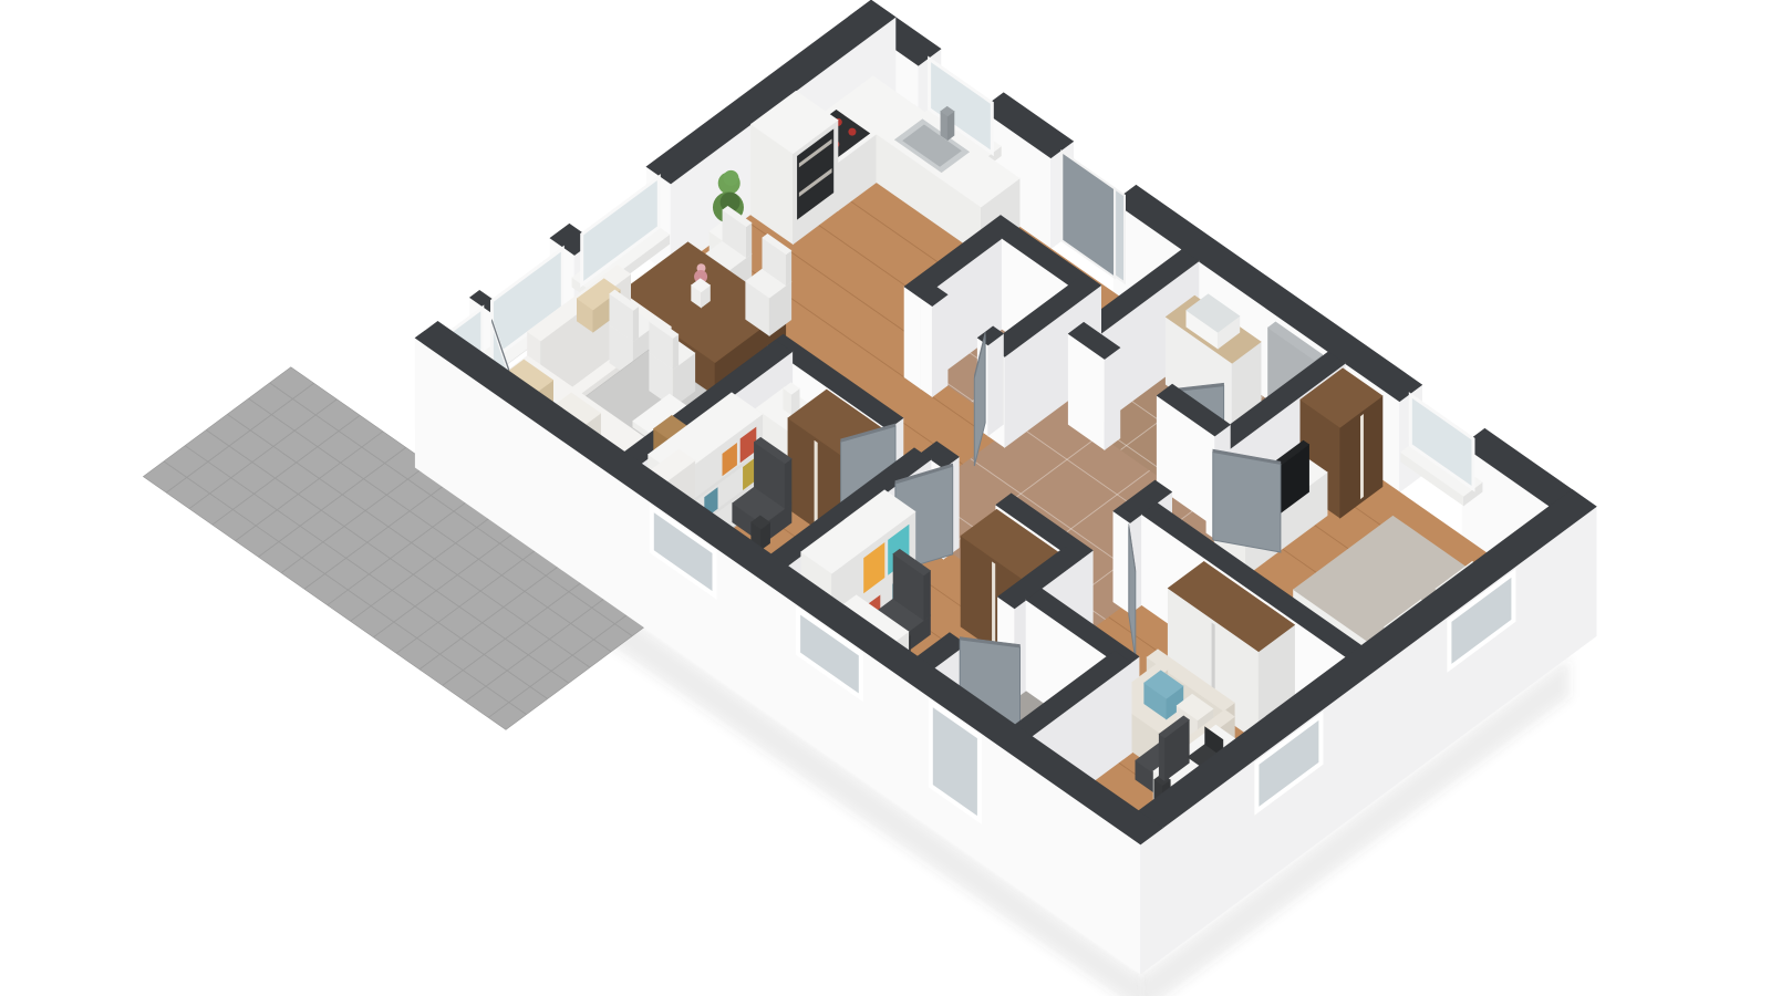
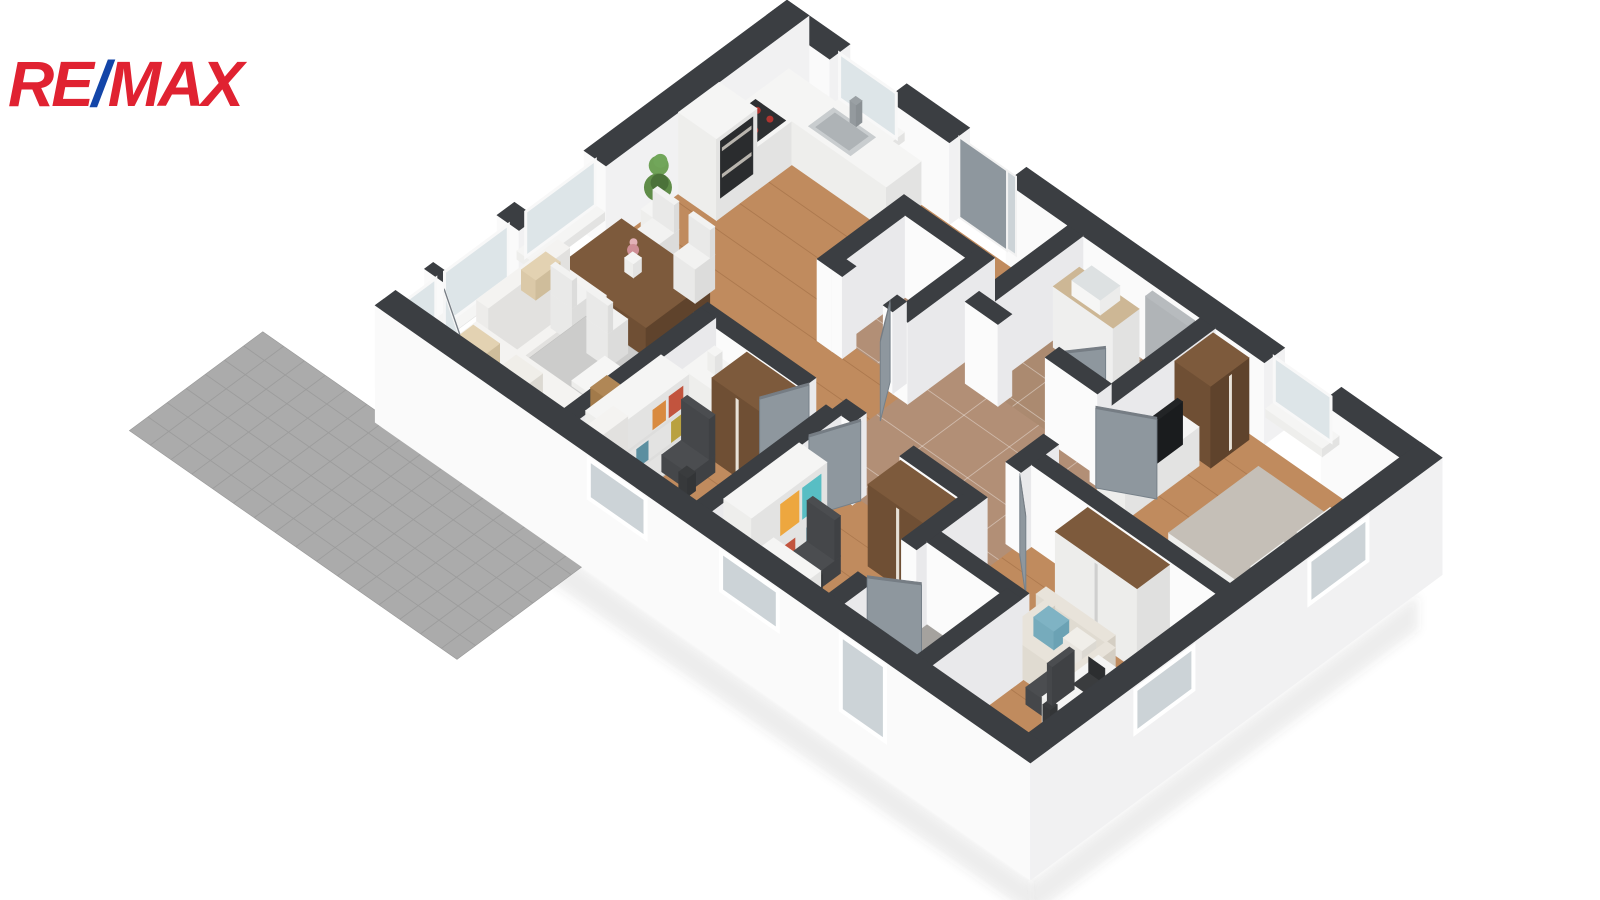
+ RE/MAX
